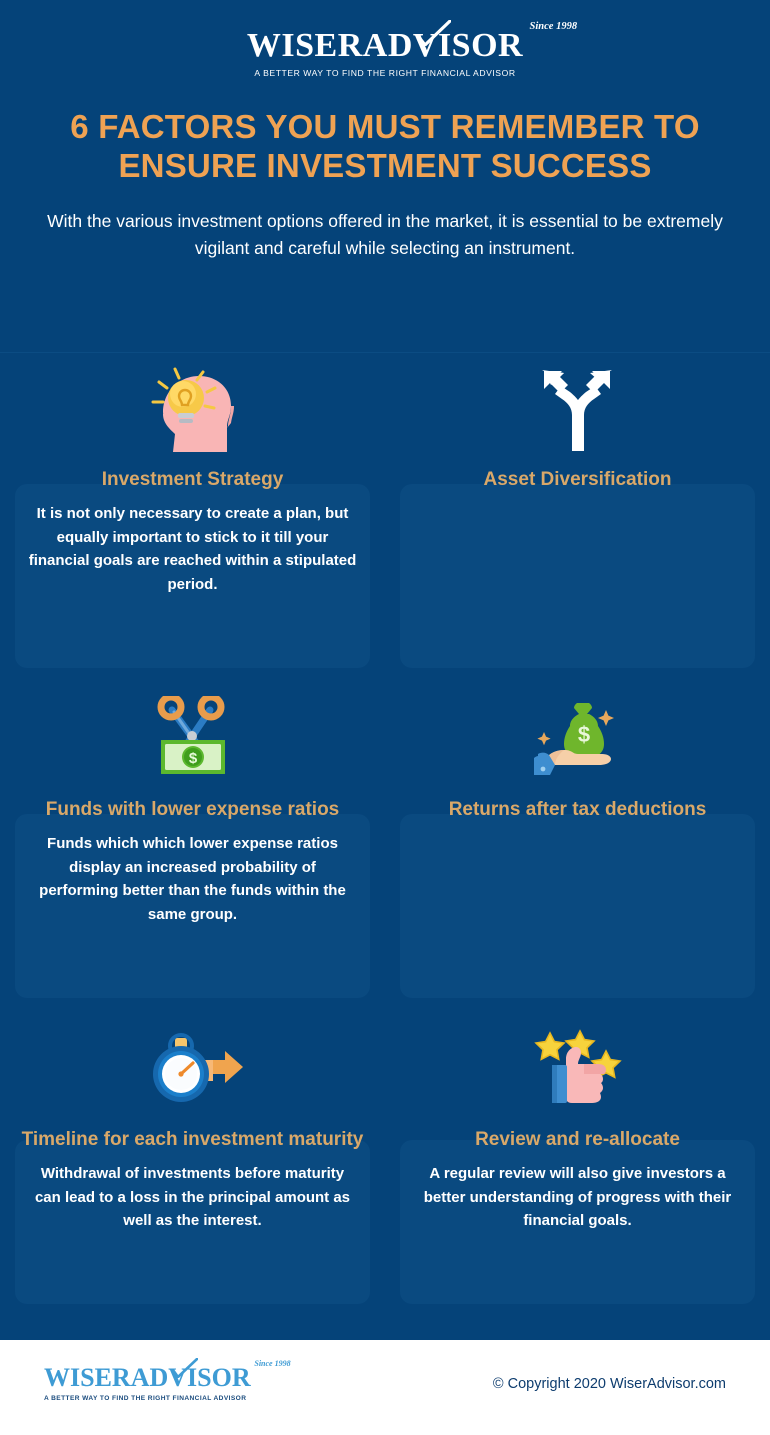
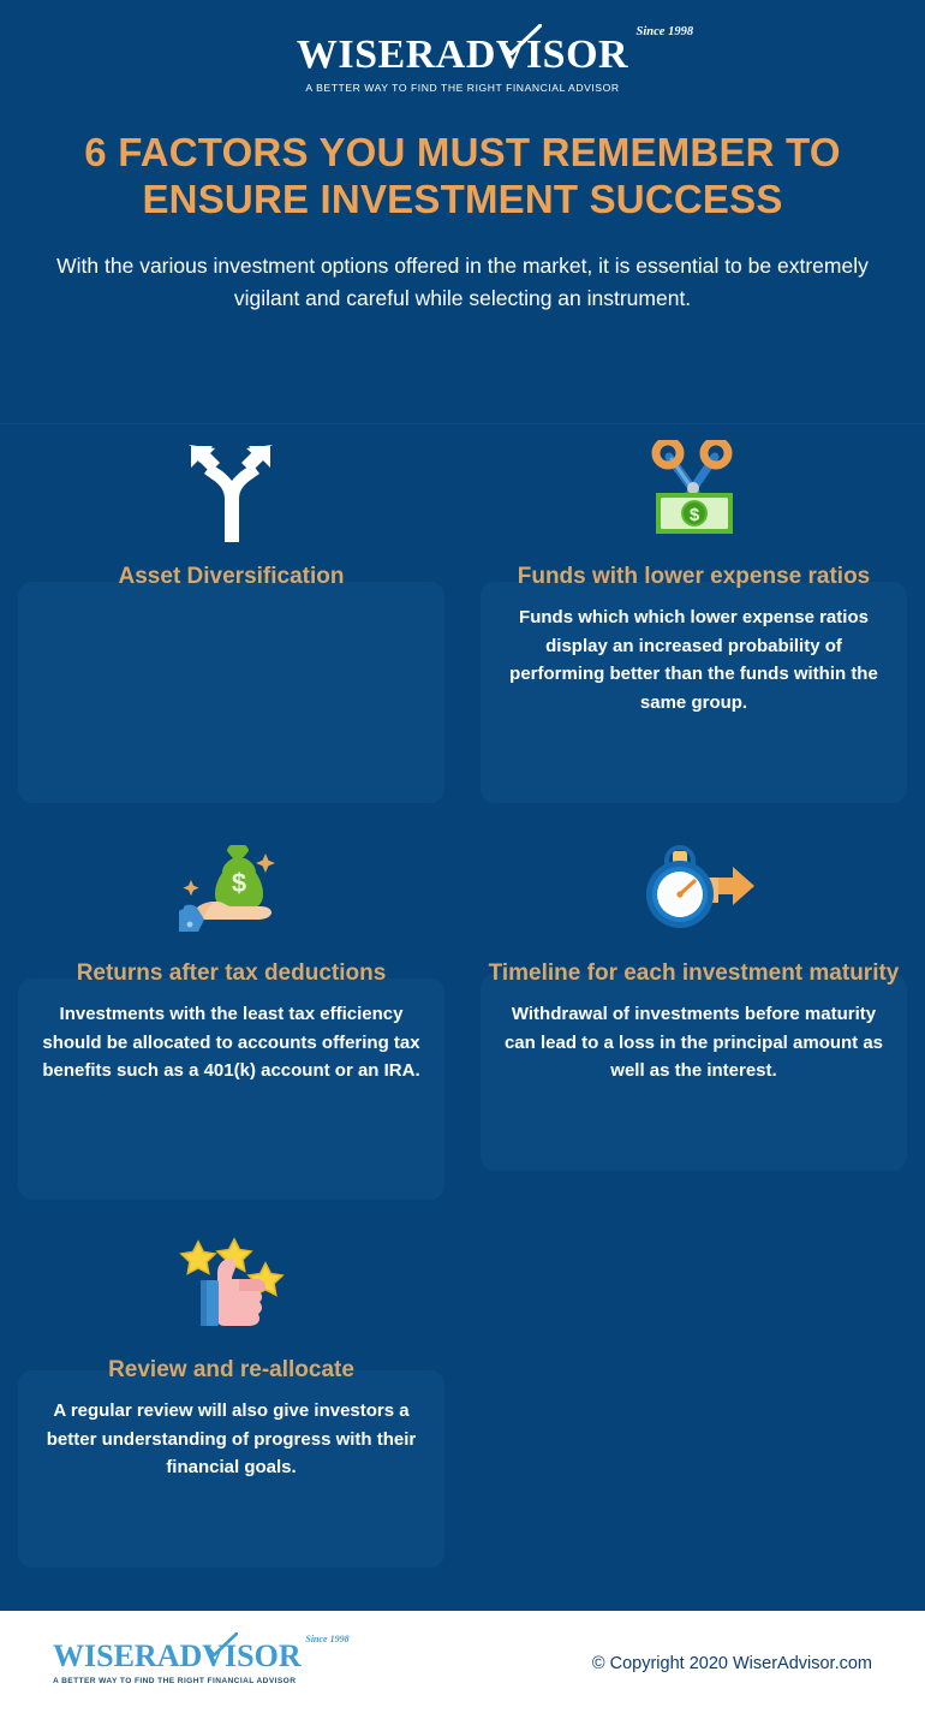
  WISERADISOR
  Since 1998
  A BETTER WAY TO FIND THE RIGHT FINANCIAL ADVISOR
  6 FACTORS YOU MUST REMEMBER TO ENSURE INVESTMENT SUCCESS
  With the various investment options offered in the market, it is essential to be extremely vigilant and careful while selecting an instrument.
- Investment Strategy
- It is not only necessary to create a plan, but equally important to stick to it till your financial goals are reached within a stipulated period.
  Asset Diversification
  $
  Funds with lower expense ratios
  Funds which which lower expense ratios display an increased probability of performing better than the funds within the same group.
  $
  Returns after tax deductions
+ Investments with the least tax efficiency should be allocated to accounts offering tax benefits such as a 401(k) account or an IRA.
  Timeline for each investment maturity
  Withdrawal of investments before maturity can lead to a loss in the principal amount as well as the interest.
  Review and re-allocate
  A regular review will also give investors a better understanding of progress with their financial goals.
  WISERADISOR
  Since 1998
  © Copyright 2020 WiserAdvisor.com
